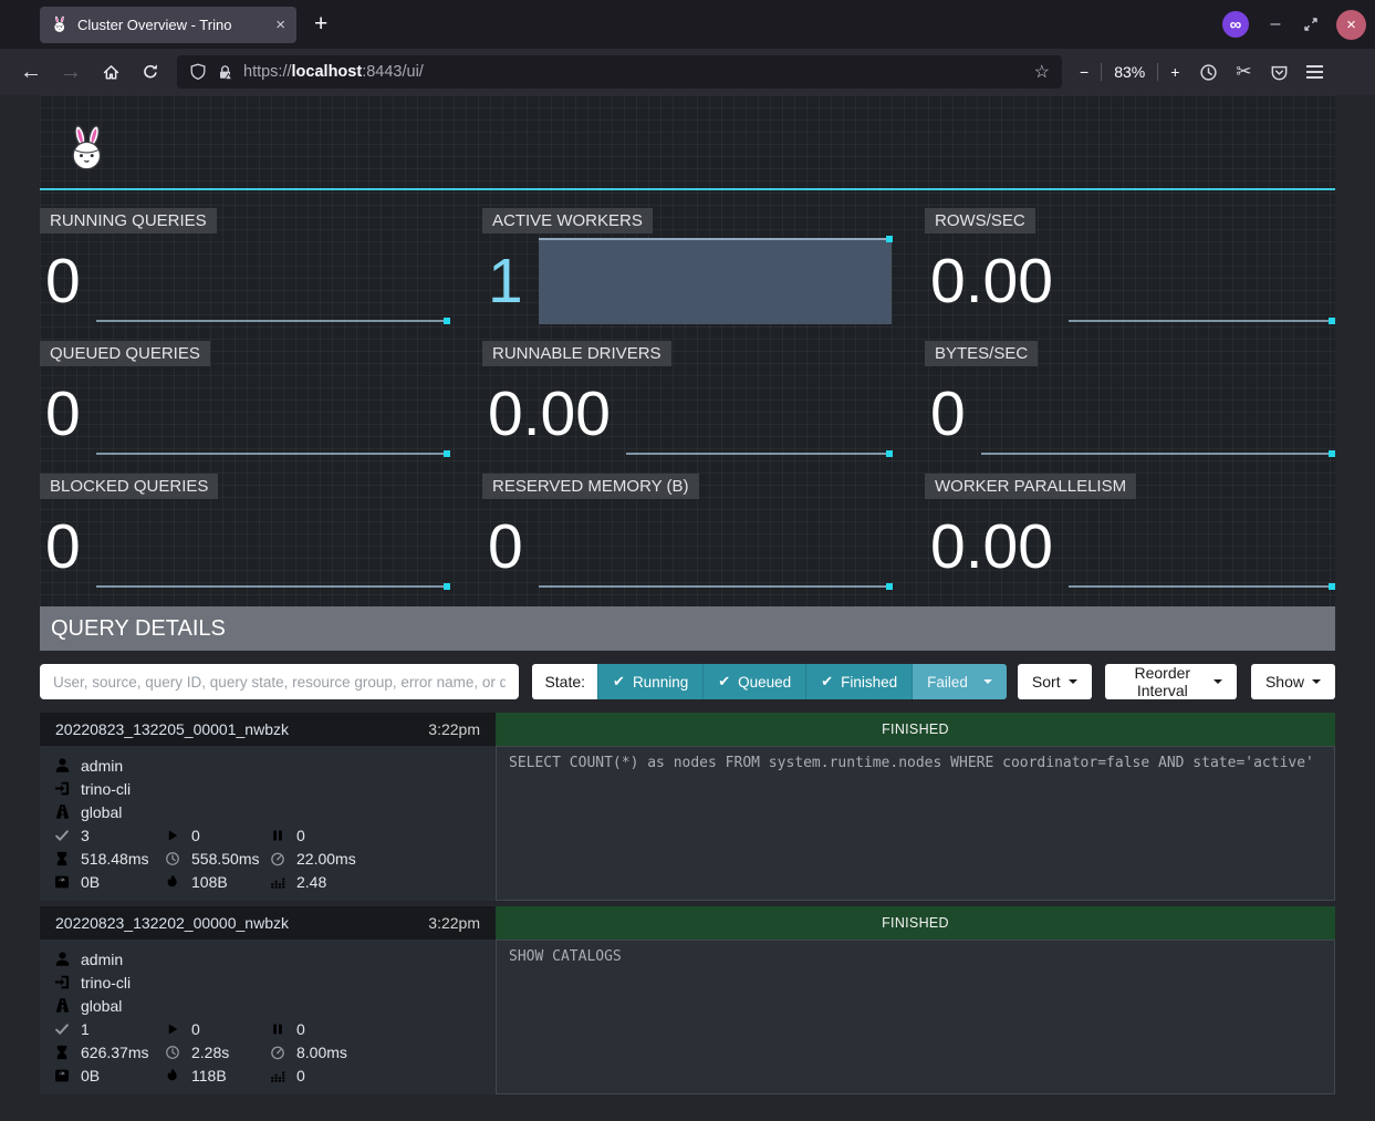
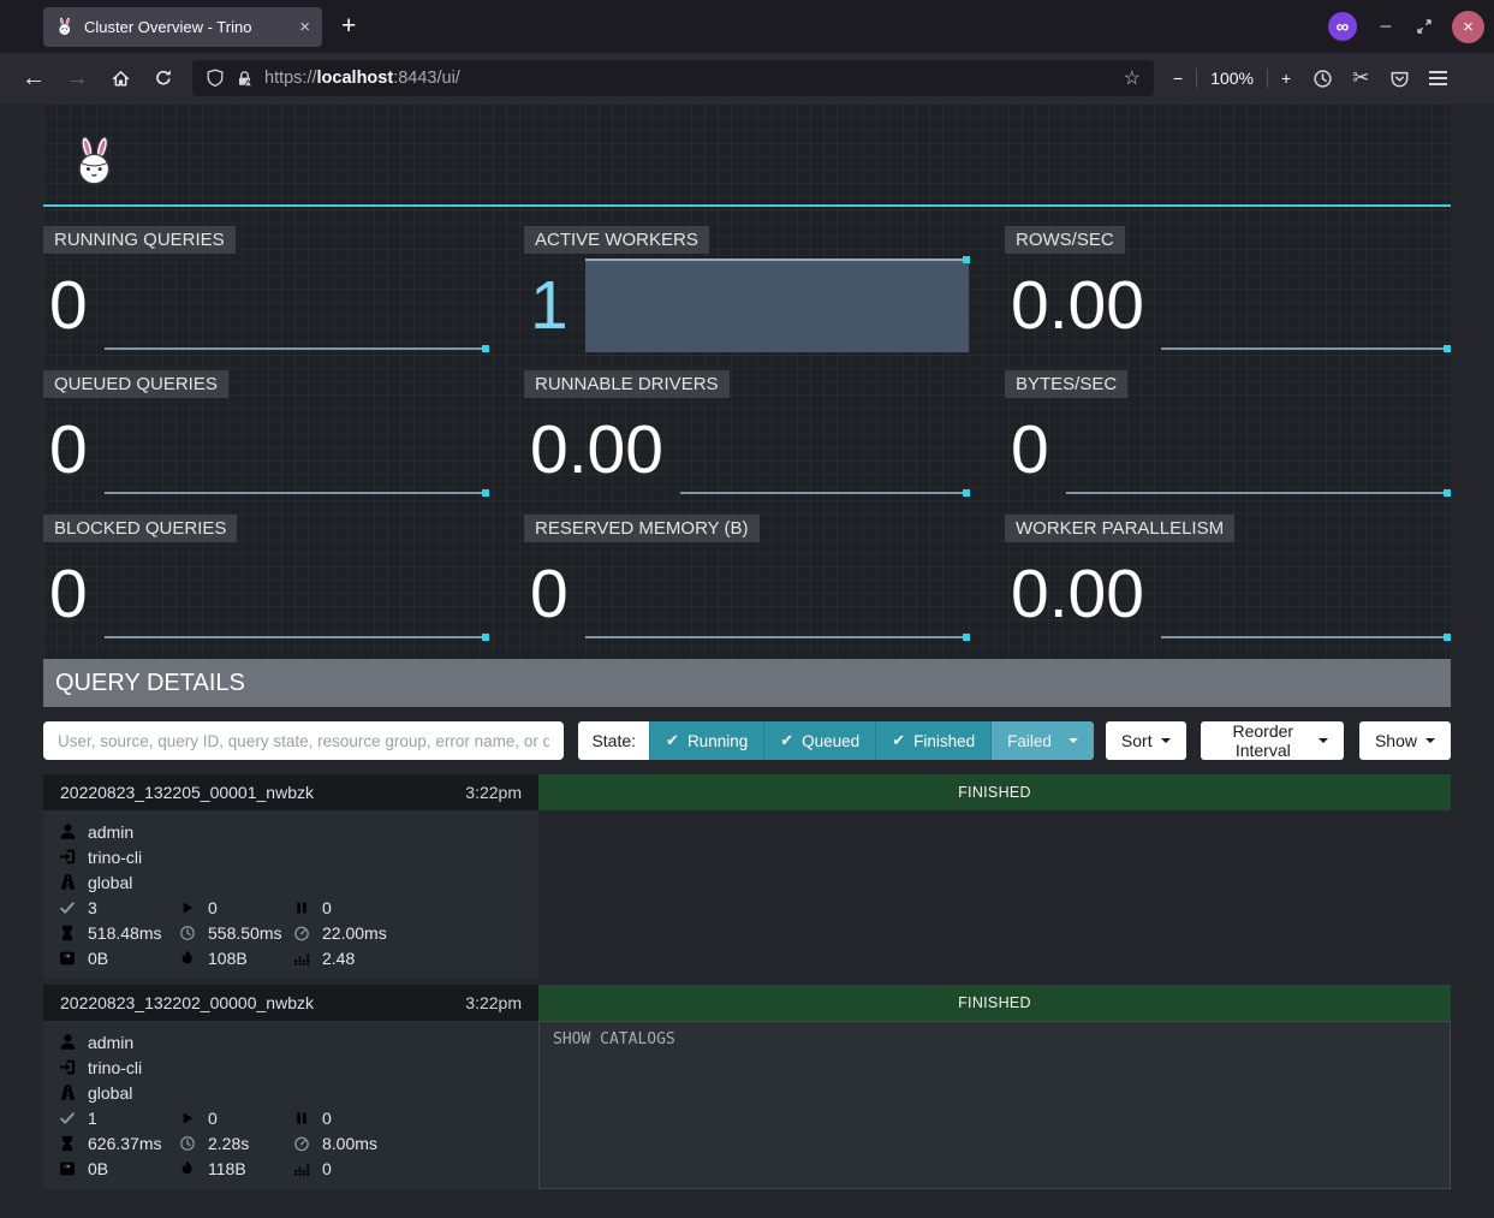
  Cluster Overview - Trino
  ×
  +
  ∞
  –
  ×
  ←
  →
  https://localhost:8443/ui/
  ☆
  −
- 83%
+ 100%
  +
  ✂
  RUNNING QUERIES
  0
  ACTIVE WORKERS
  1
  ROWS/SEC
  0.00
  QUEUED QUERIES
  0
  RUNNABLE DRIVERS
  0.00
  BYTES/SEC
  0
  BLOCKED QUERIES
  0
  RESERVED MEMORY (B)
  0
  WORKER PARALLELISM
  0.00
  QUERY DETAILS
  User, source, query ID, query state, resource group, error name, or q
  State:
  ✔
  Running
  ✔
  Queued
  ✔
  Finished
  Failed
  Sort
  Reorder Interval
  Show
  20220823_132205_00001_nwbzk
  3:22pm
  FINISHED
  admin
  trino-cli
  global
  3
  0
  0
  518.48ms
  558.50ms
  22.00ms
  0B
  108B
  2.48
- SELECT COUNT(*) as nodes FROM system.runtime.nodes WHERE coordinator=false AND state='active'
  20220823_132202_00000_nwbzk
  3:22pm
  FINISHED
  admin
  trino-cli
  global
  1
  0
  0
  626.37ms
  2.28s
  8.00ms
  0B
  118B
  0
  SHOW CATALOGS
